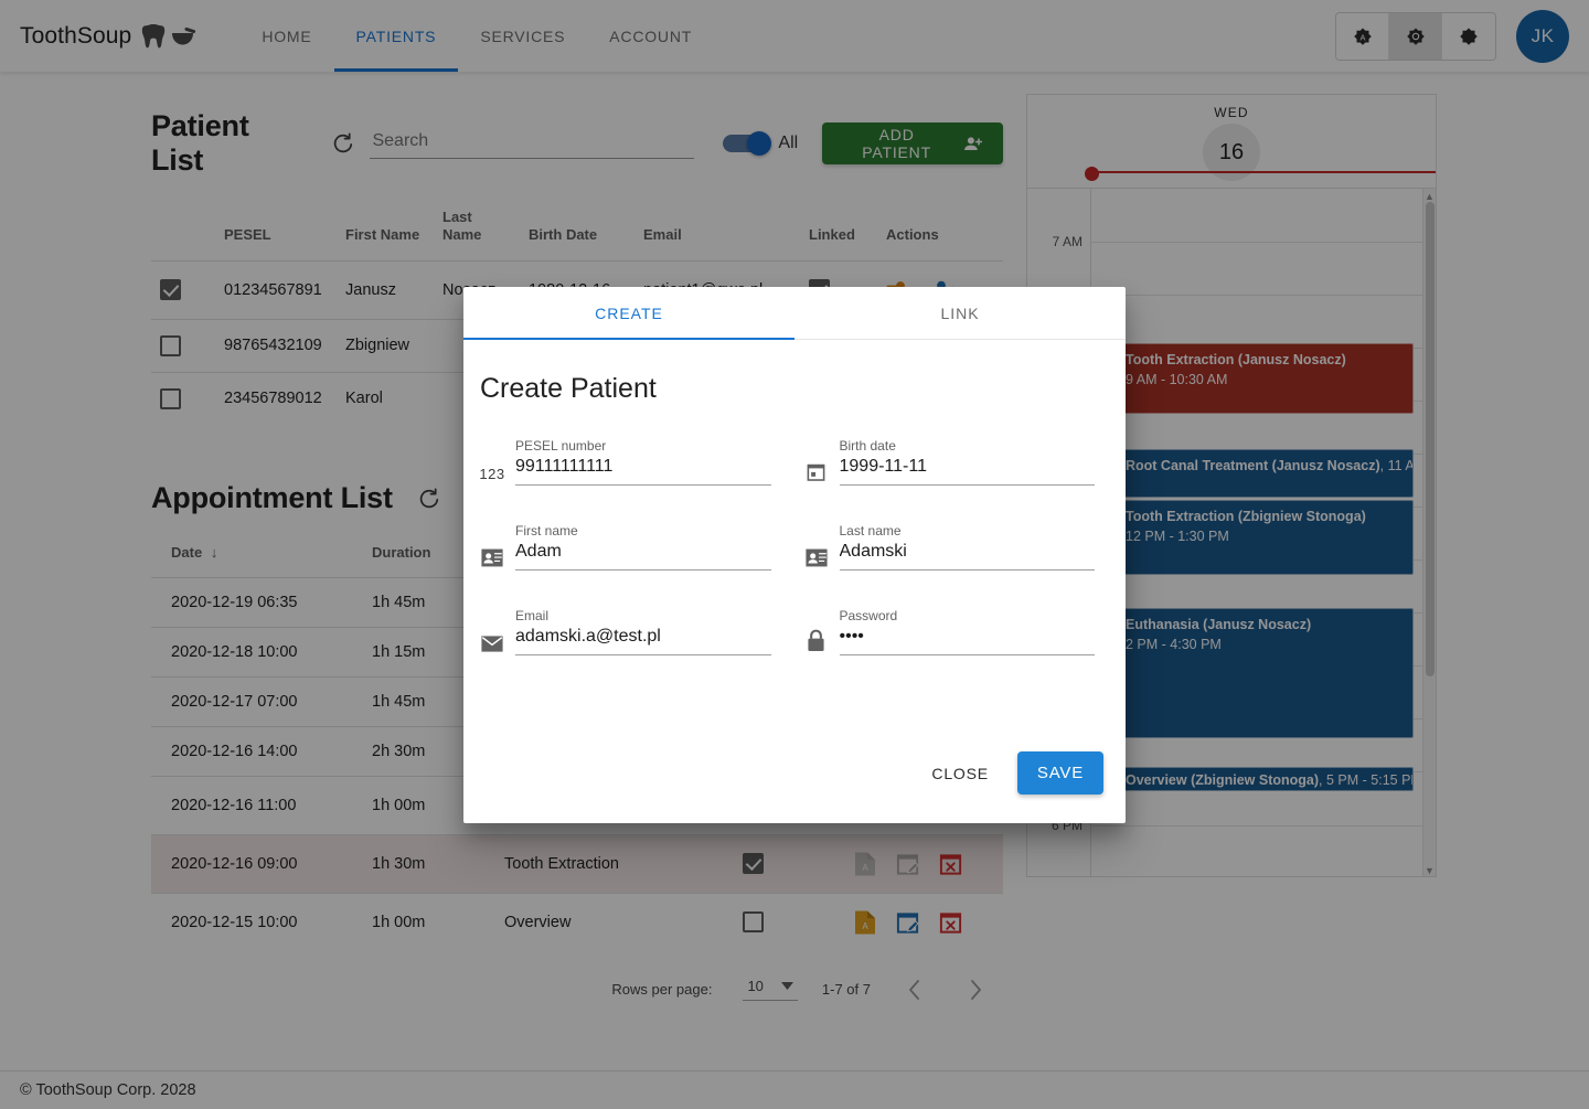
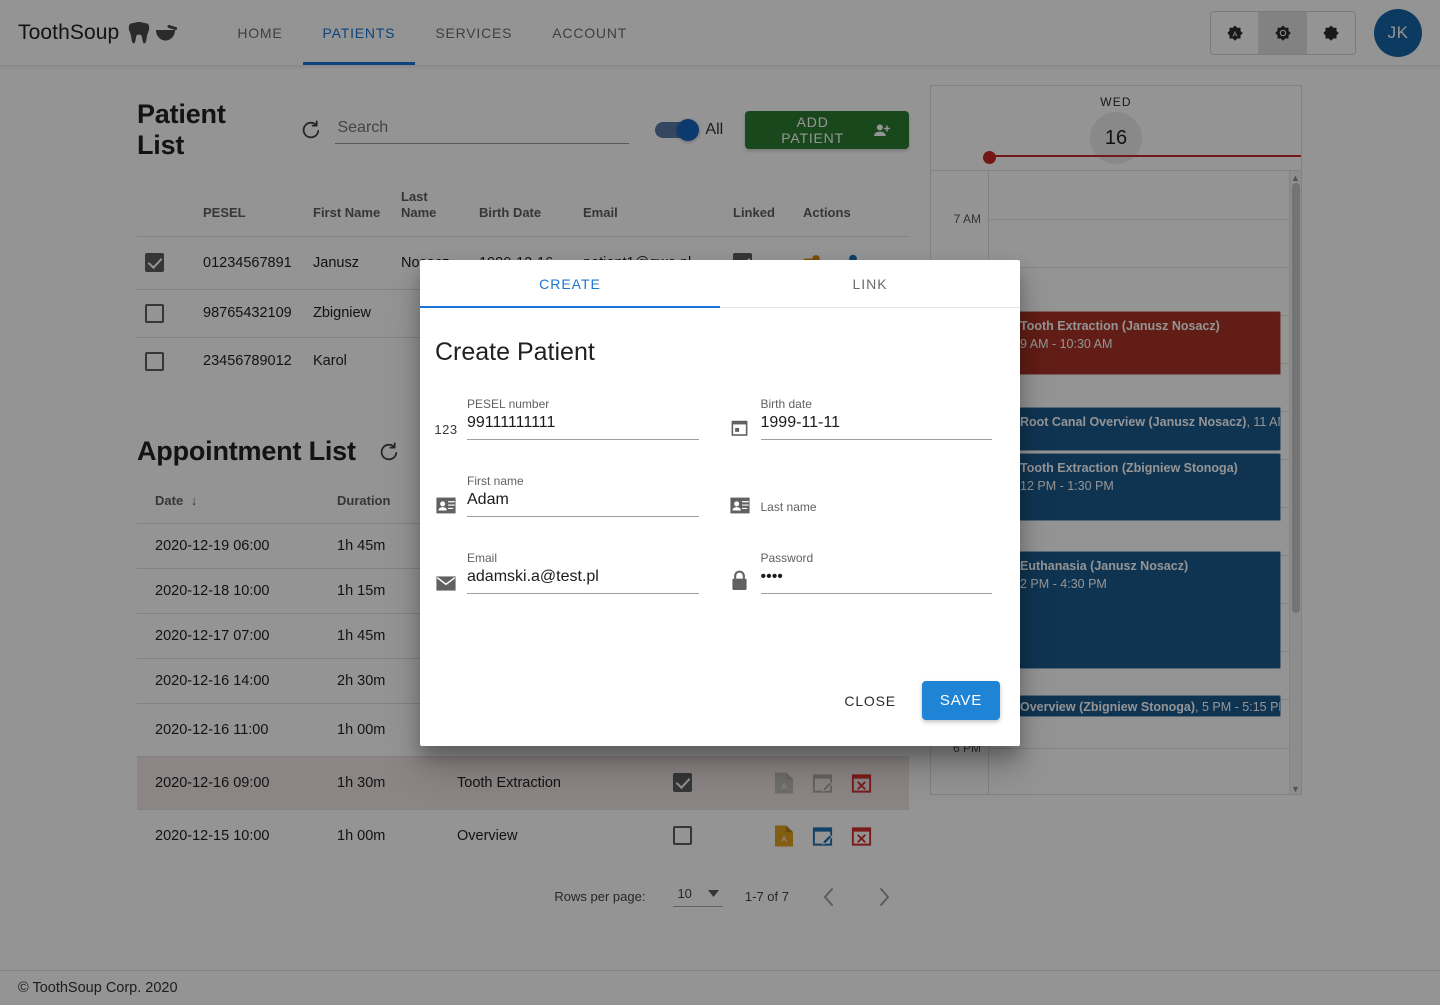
  ToothSoup
  HOME
  PATIENTS
  SERVICES
  ACCOUNT
  A
  JK
  Patient List
  Search
  All
  ADD PATIENT
  	PESEL	First Name	Last Name	Birth Date	Email	Linked	Actions
  	98765432109	Zbigniew
  	23456789012	Karol
  Appointment List
- 2020-12-19 06:35	1h 45m
+ 2020-12-19 06:00	1h 45m
  2020-12-18 10:00	1h 15m
  2020-12-17 07:00	1h 45m
  2020-12-16 14:00	2h 30m
  2020-12-16 09:00	1h 30m	Tooth Extraction		A
  2020-12-15 10:00	1h 00m	Overview		A
  Rows per page:
  10
  1-7 of 7
  WED
  16
  7 AM
  6 PM
  Tooth Extraction (Janusz Nosacz)
  9 AM - 10:30 AM
- Root Canal Treatment (Janusz Nosacz), 11 A
+ Root Canal Overview (Janusz Nosacz), 11 A
  Tooth Extraction (Zbigniew Stonoga)
  12 PM - 1:30 PM
  Euthanasia (Janusz Nosacz)
  2 PM - 4:30 PM
  Overview (Zbigniew Stonoga), 5 PM - 5:15 P
  ▲
  ▼
- © ToothSoup Corp. 2028
+ © ToothSoup Corp. 2020
  CREATE
  LINK
  Create Patient
  123
  PESEL number
  99111111111
  Birth date
  1999-11-11
  First name
  Adam
  Last name
- Adamski
  Email
  adamski.a@test.pl
  Password
  ••••
  CLOSE
  SAVE
